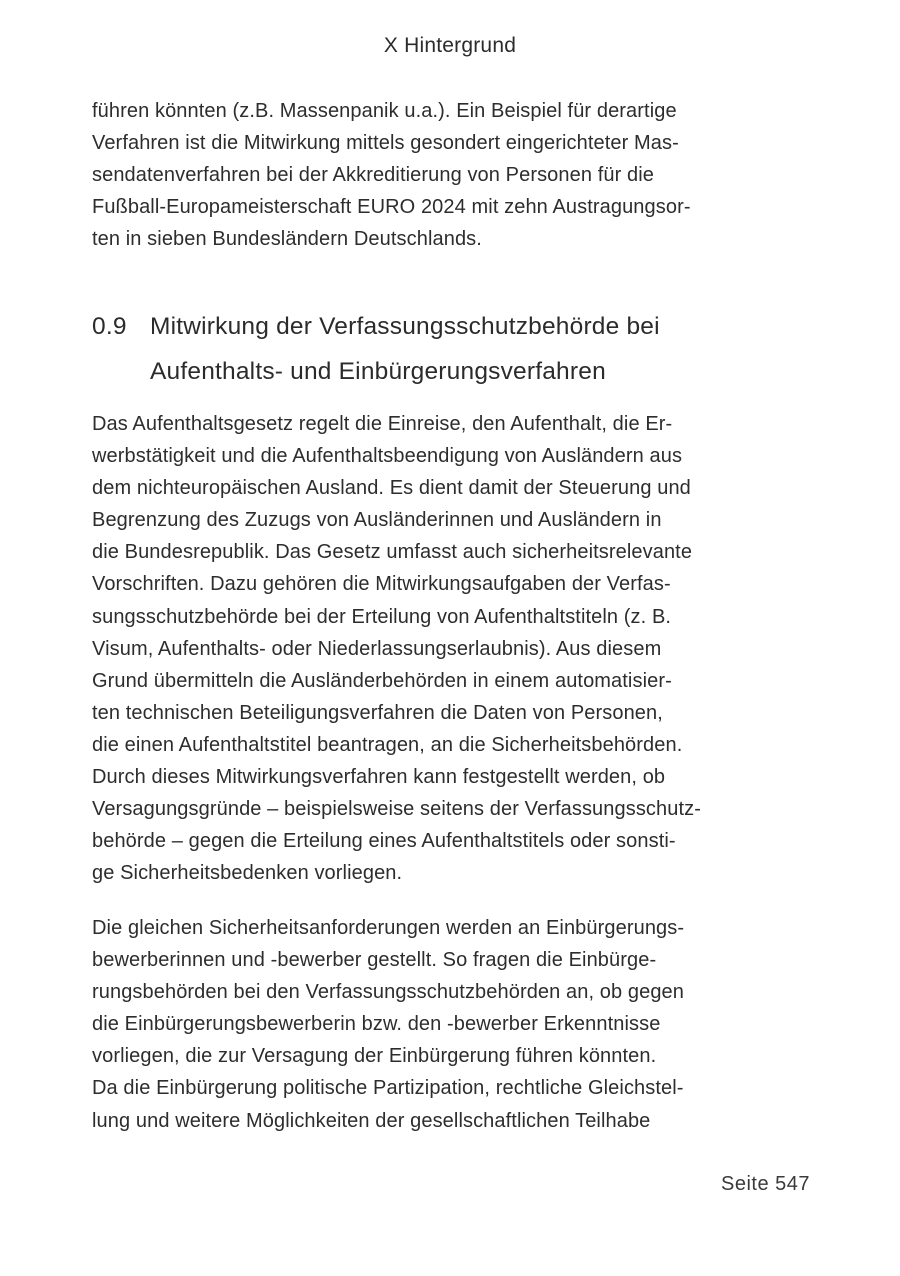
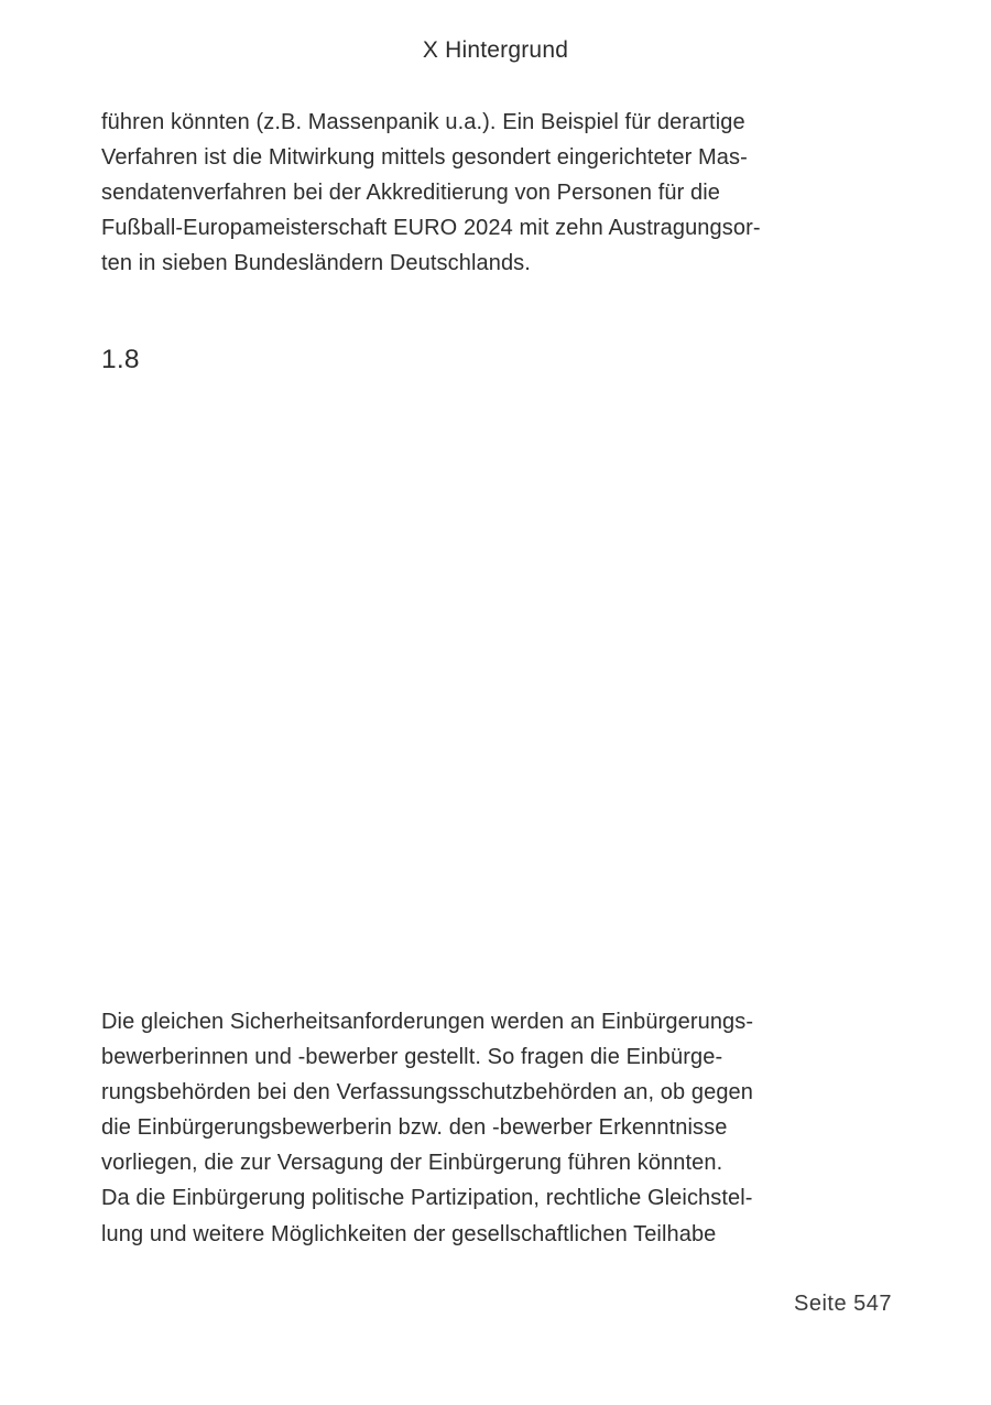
  X Hintergrund
  führen könnten (z.B. Massenpanik u.a.). Ein Beispiel für derartige
  Verfahren ist die Mitwirkung mittels gesondert eingerichteter Mas-
  sendatenverfahren bei der Akkreditierung von Personen für die
  Fußball-Europameisterschaft EURO 2024 mit zehn Austragungsor-
  ten in sieben Bundesländern Deutschlands.
- 0.9
+ 1.8
- Mitwirkung der Verfassungsschutzbehörde bei
- Aufenthalts- und Einbürgerungsverfahren
- Das Aufenthaltsgesetz regelt die Einreise, den Aufenthalt, die Er-
- werbstätigkeit und die Aufenthaltsbeendigung von Ausländern aus
- dem nichteuropäischen Ausland. Es dient damit der Steuerung und
- Begrenzung des Zuzugs von Ausländerinnen und Ausländern in
- die Bundesrepublik. Das Gesetz umfasst auch sicherheitsrelevante
- Vorschriften. Dazu gehören die Mitwirkungsaufgaben der Verfas-
- sungsschutzbehörde bei der Erteilung von Aufenthaltstiteln (z. B.
- Visum, Aufenthalts- oder Niederlassungserlaubnis). Aus diesem
- Grund übermitteln die Ausländerbehörden in einem automatisier-
- ten technischen Beteiligungsverfahren die Daten von Personen,
- die einen Aufenthaltstitel beantragen, an die Sicherheitsbehörden.
- Durch dieses Mitwirkungsverfahren kann festgestellt werden, ob
- Versagungsgründe – beispielsweise seitens der Verfassungsschutz-
- behörde – gegen die Erteilung eines Aufenthaltstitels oder sonsti-
- ge Sicherheitsbedenken vorliegen.
  Die gleichen Sicherheitsanforderungen werden an Einbürgerungs-
  bewerberinnen und -bewerber gestellt. So fragen die Einbürge-
  rungsbehörden bei den Verfassungsschutzbehörden an, ob gegen
  die Einbürgerungsbewerberin bzw. den -bewerber Erkenntnisse
  vorliegen, die zur Versagung der Einbürgerung führen könnten.
  Da die Einbürgerung politische Partizipation, rechtliche Gleichstel-
  lung und weitere Möglichkeiten der gesellschaftlichen Teilhabe
  Seite 547
